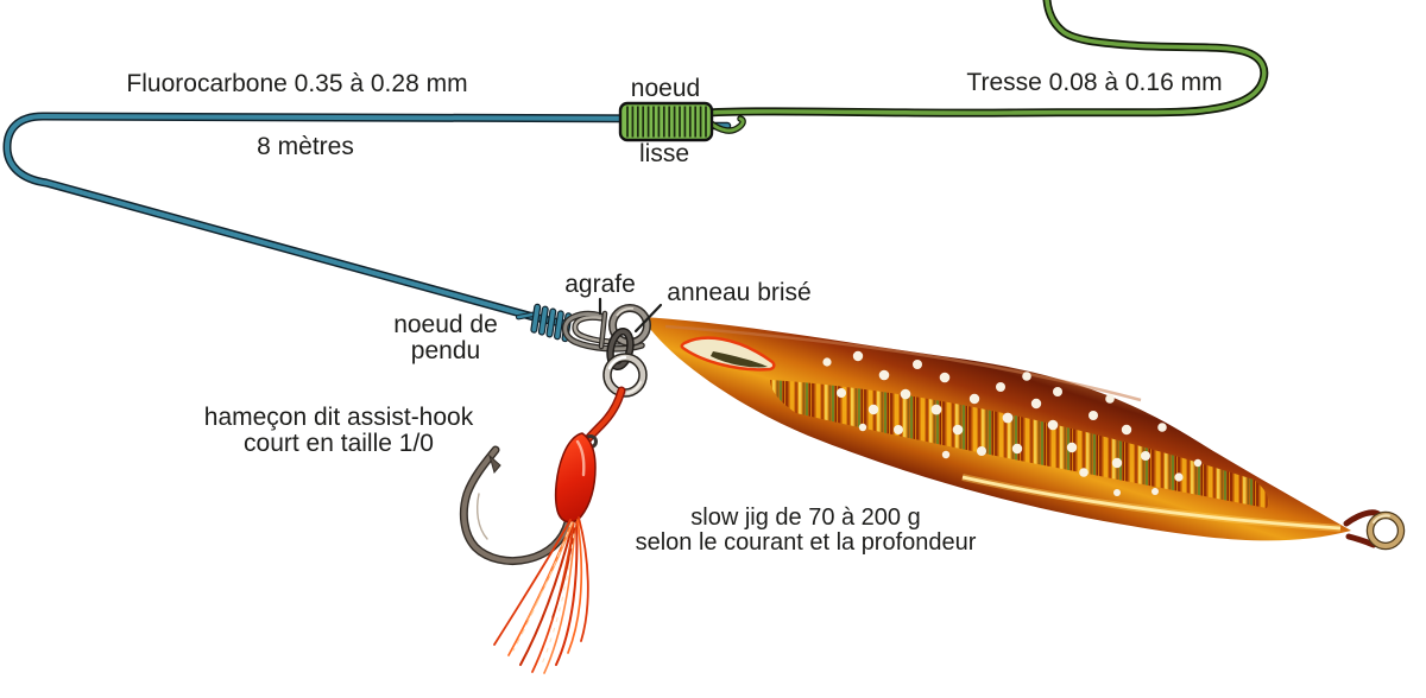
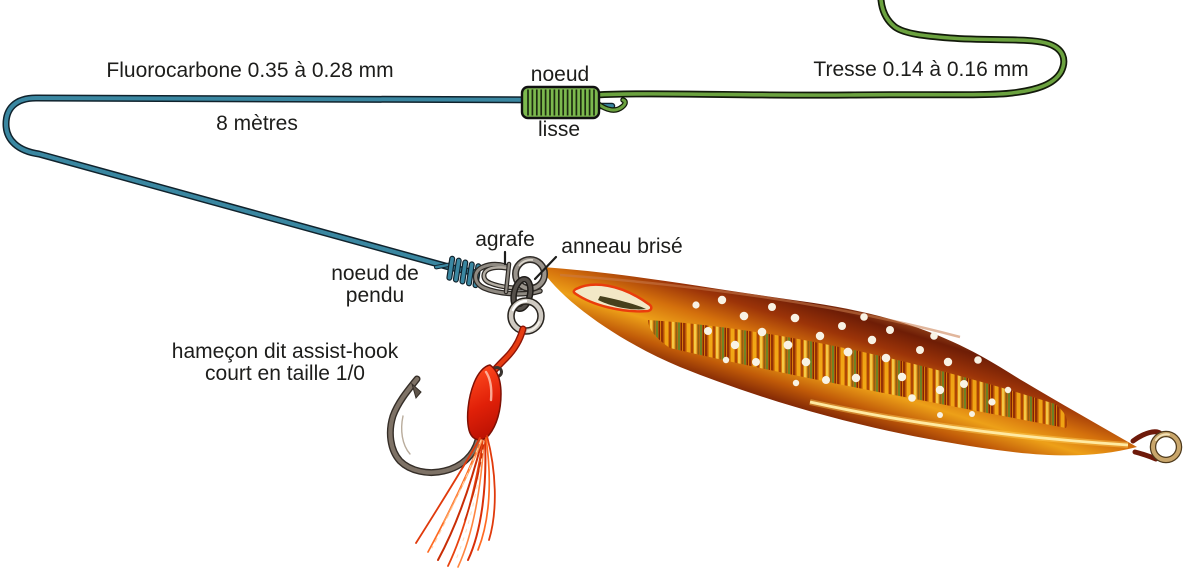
  Fluorocarbone 0.35 à 0.28 mm
  8 mètres
  noeud
  lisse
- Tresse 0.08 à 0.16 mm
+ Tresse 0.14 à 0.16 mm
  agrafe
  anneau brisé
  noeud de
  pendu
  hameçon dit assist-hook
  court en taille 1/0
- slow jig de 70 à 200 g
- selon le courant et la profondeur
